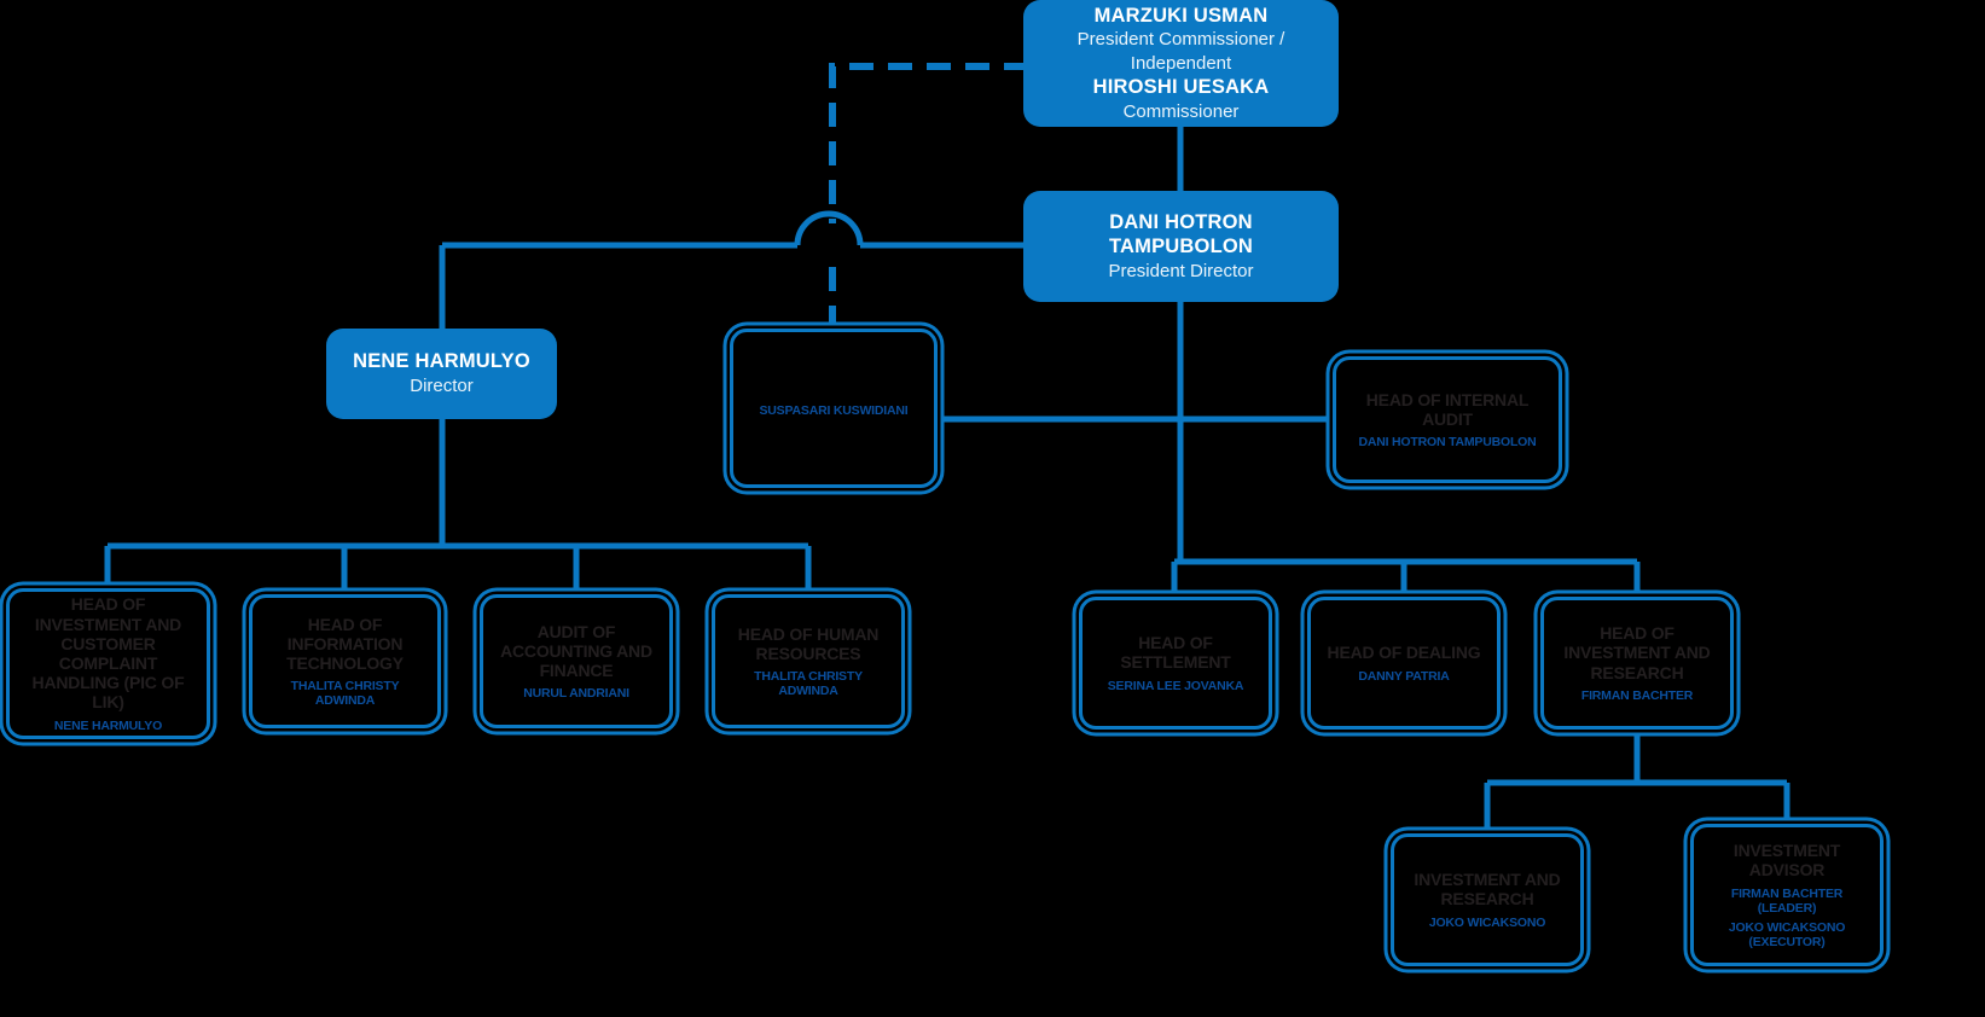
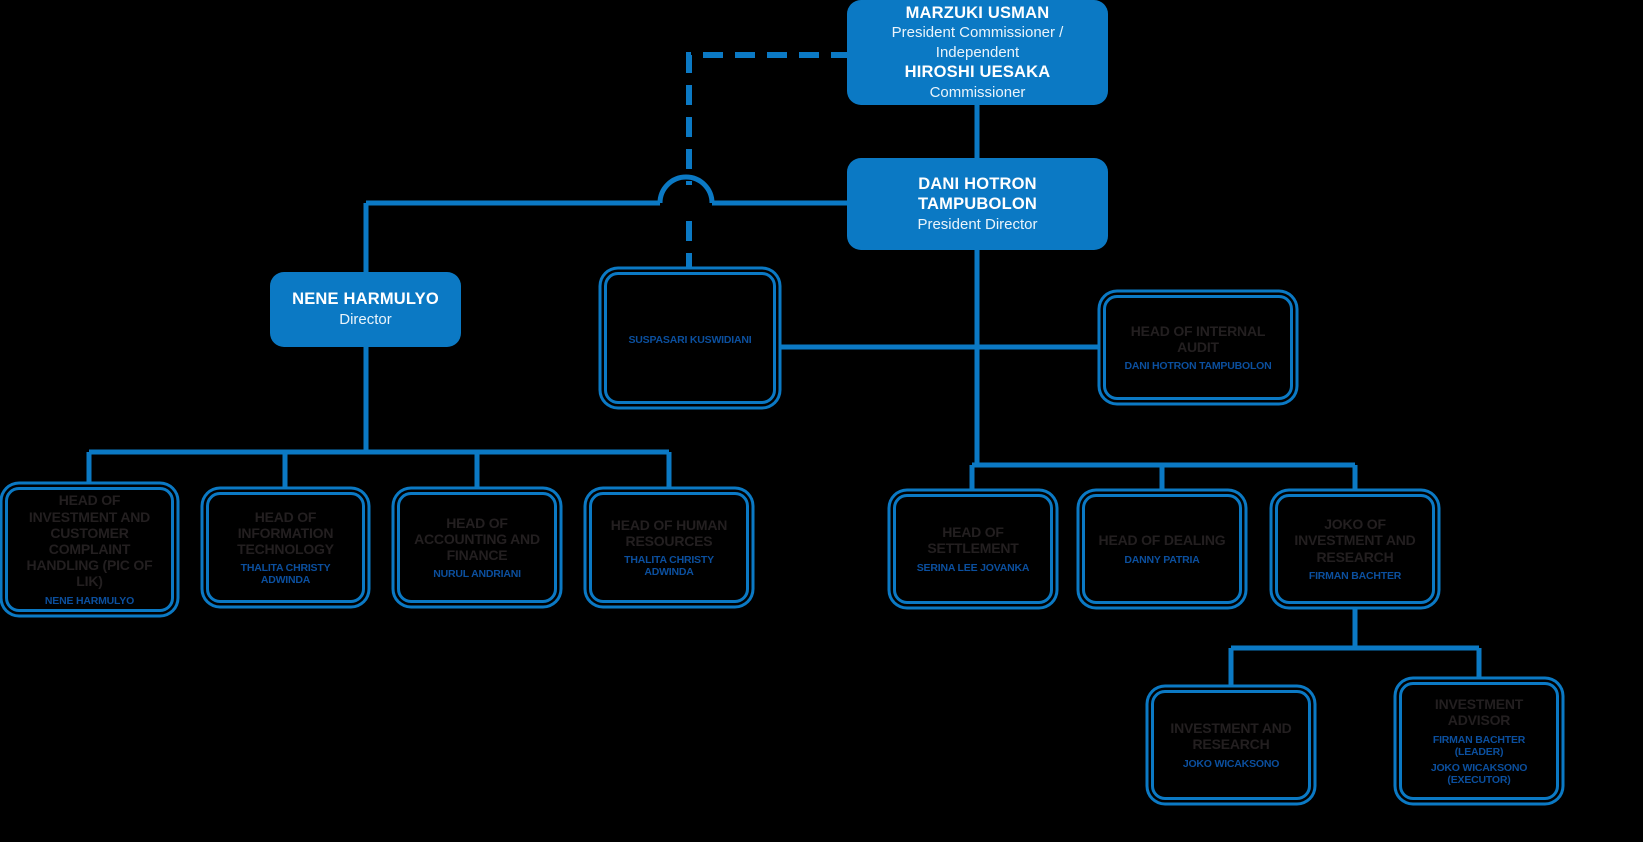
  MARZUKI USMAN
  President Commissioner / Independent
  HIROSHI UESAKA
  Commissioner
  DANI HOTRON TAMPUBOLON
  President Director
  NENE HARMULYO
  Director
  SUSPASARI KUSWIDIANI
  HEAD OF INTERNAL AUDIT
  DANI HOTRON TAMPUBOLON
  HEAD OF INVESTMENT AND CUSTOMER COMPLAINT HANDLING (PIC OF LIK)
  NENE HARMULYO
  HEAD OF INFORMATION TECHNOLOGY
  THALITA CHRISTY ADWINDA
- AUDIT OF ACCOUNTING AND FINANCE
+ HEAD OF ACCOUNTING AND FINANCE
  NURUL ANDRIANI
  HEAD OF HUMAN RESOURCES
  THALITA CHRISTY ADWINDA
  HEAD OF SETTLEMENT
  SERINA LEE JOVANKA
  HEAD OF DEALING
  DANNY PATRIA
- HEAD OF INVESTMENT AND RESEARCH
+ JOKO OF INVESTMENT AND RESEARCH
  FIRMAN BACHTER
  INVESTMENT AND RESEARCH
  JOKO WICAKSONO
  INVESTMENT ADVISOR
  FIRMAN BACHTER (LEADER)
  JOKO WICAKSONO (EXECUTOR)
